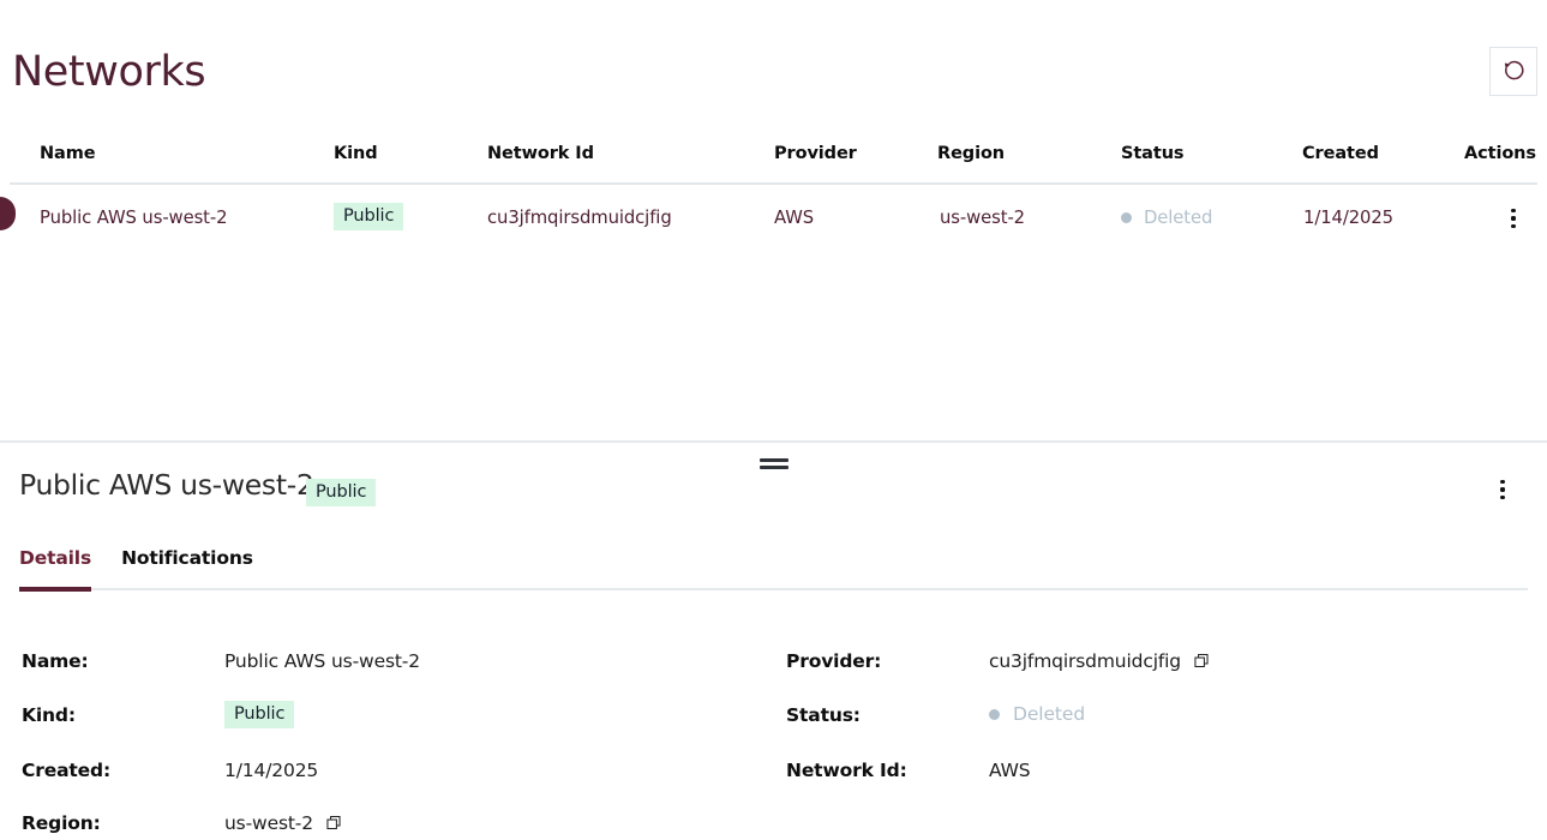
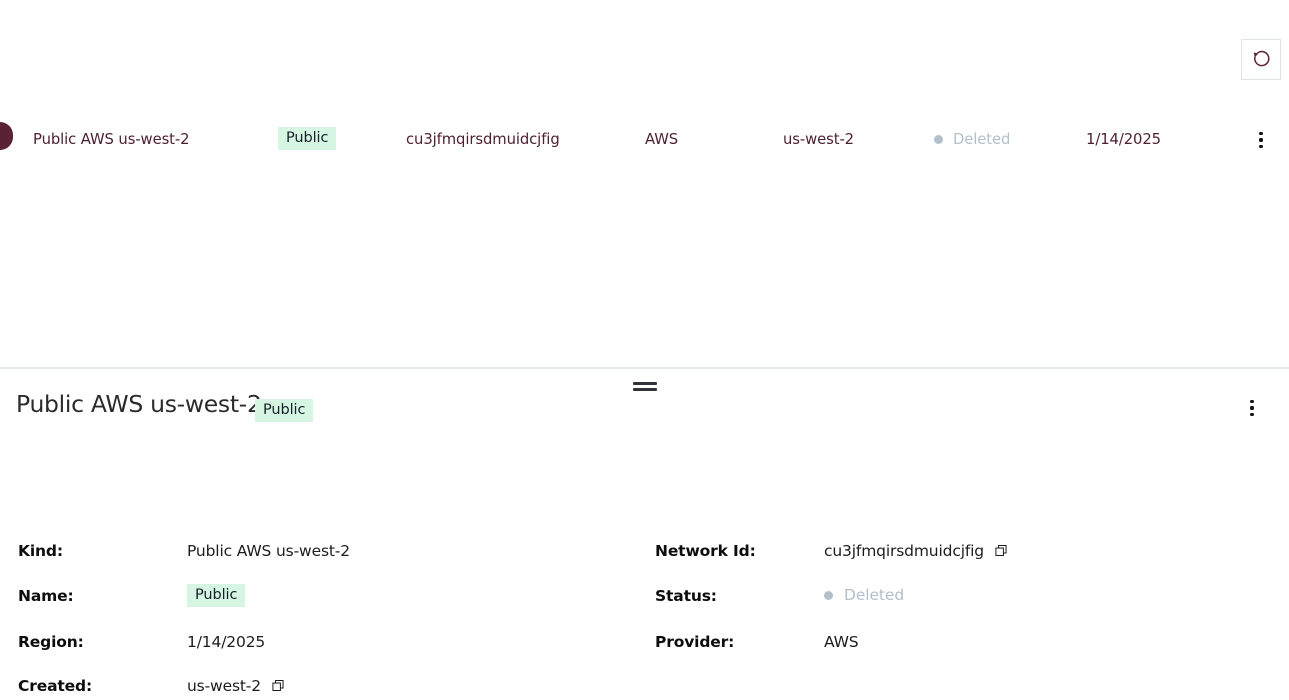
- Networks
- Name
- Kind
- Network Id
- Provider
- Region
- Status
- Created
- Actions
  Public AWS us-west-2
  Public
  cu3jfmqirsdmuidcjfig
  AWS
  us-west-2
  Deleted
  1/14/2025
  Public AWS us-west-
  Public
- Details
- Notifications
- Name:
+ Kind:
  Public AWS us-west-2
- Kind:
+ Name:
  Public
- Created:
+ Region:
  1/14/2025
- Region:
+ Created:
  us-west-2
- Provider:
+ Network Id:
  cu3jfmqirsdmuidcjfig
  Status:
  Deleted
- Network Id:
+ Provider:
  AWS
